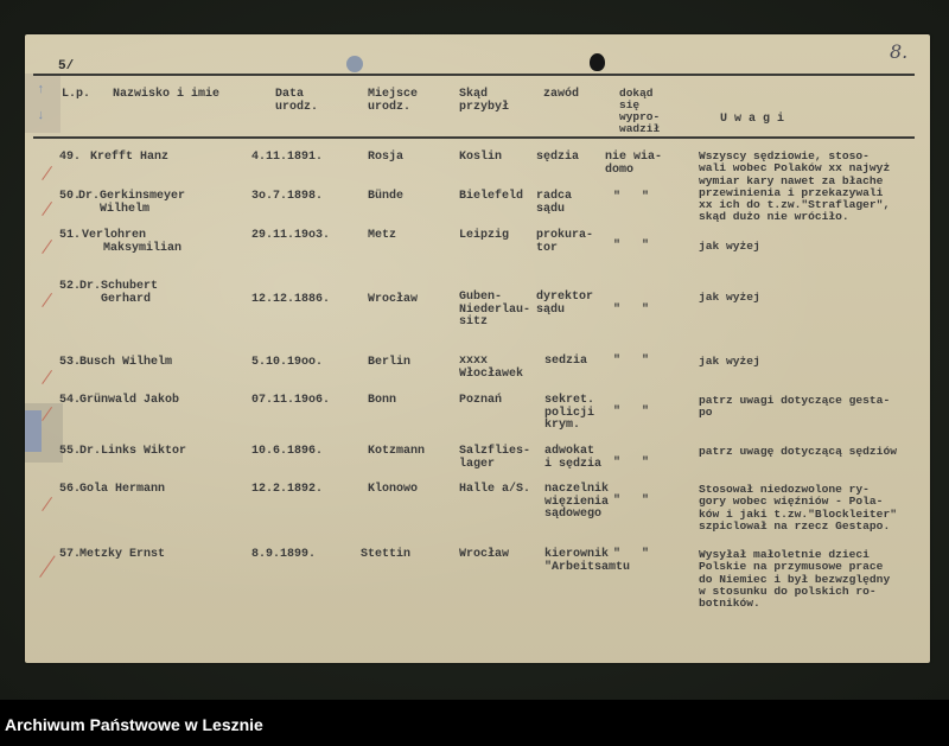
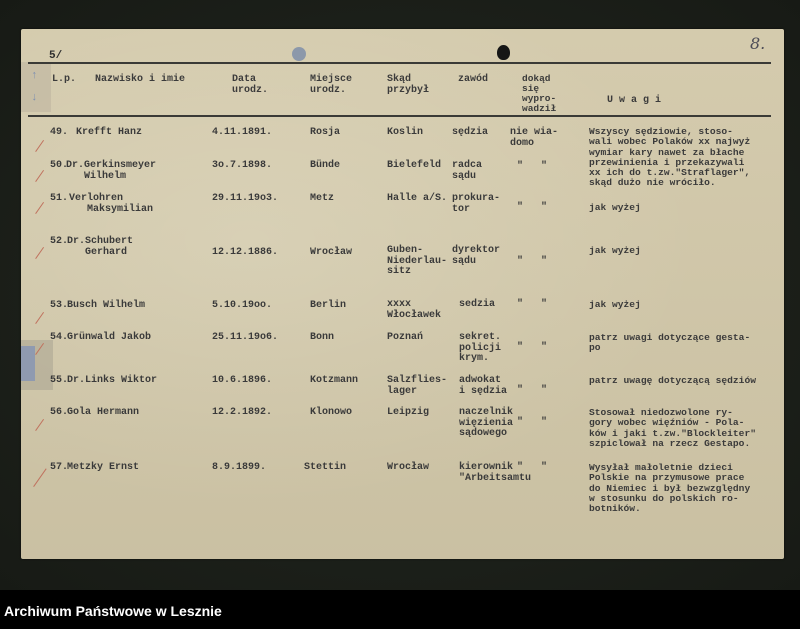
  ↑
  ↓
  5/
  8.
  L.p.
  Nazwisko i imie
  Data
  urodz.
  Miejsce
  urodz.
  Skąd
  przybył
  zawód
  dokąd
  się
  wypro-
  wadził
  U w a g i
  49.
  Krefft Hanz
  4.11.1891.
  Rosja
  Koslin
  sędzia
  nie wia-
  domo
  Wszyscy sędziowie, stoso-
  wali wobec Polaków xx najwyż
  wymiar kary nawet za błache
  przewinienia i przekazywali
  xx ich do t.zw."Straflager",
  skąd dużo nie wróciło.
  50.
  Dr.Gerkinsmeyer
  Wilhelm
  3o.7.1898.
  Bünde
  Bielefeld
  radca
  sądu
  " "
  51.
  Verlohren
  Maksymilian
  29.11.19o3.
  Metz
- Leipzig
+ Halle a/S.
  prokura-
  tor
  " "
  jak wyżej
  52.
  Dr.Schubert
  Gerhard
  12.12.1886.
  Wrocław
  Guben-
  Niederlau-
  sitz
  dyrektor
  sądu
  " "
  jak wyżej
  53.
  Busch Wilhelm
  5.10.19oo.
  Berlin
  xxxx
  Włocławek
  sedzia
  " "
  jak wyżej
  54.
  Grünwald Jakob
- 07.11.19o6.
+ 25.11.19o6.
  Bonn
  Poznań
  sekret.
  policji
  krym.
  " "
  patrz uwagi dotyczące gesta-
  po
  55.
  Dr.Links Wiktor
  10.6.1896.
  Kotzmann
  Salzflies-
  lager
  adwokat
  i sędzia
  " "
  patrz uwagę dotyczącą sędziów
  56.
  Gola Hermann
  12.2.1892.
  Klonowo
- Halle a/S.
+ Leipzig
  naczelnik
  więzienia
  sądowego
  " "
  Stosował niedozwolone ry-
  gory wobec więźniów - Pola-
  ków i jaki t.zw."Blockleiter"
  szpiclował na rzecz Gestapo.
  57.
  Metzky Ernst
  8.9.1899.
  Stettin
  Wrocław
  kierownik
  "Arbeitsamtu
  " "
  Wysyłał małoletnie dzieci
  Polskie na przymusowe prace
  do Niemiec i był bezwzględny
  w stosunku do polskich ro-
  botników.
  Archiwum Państwowe w Lesznie
